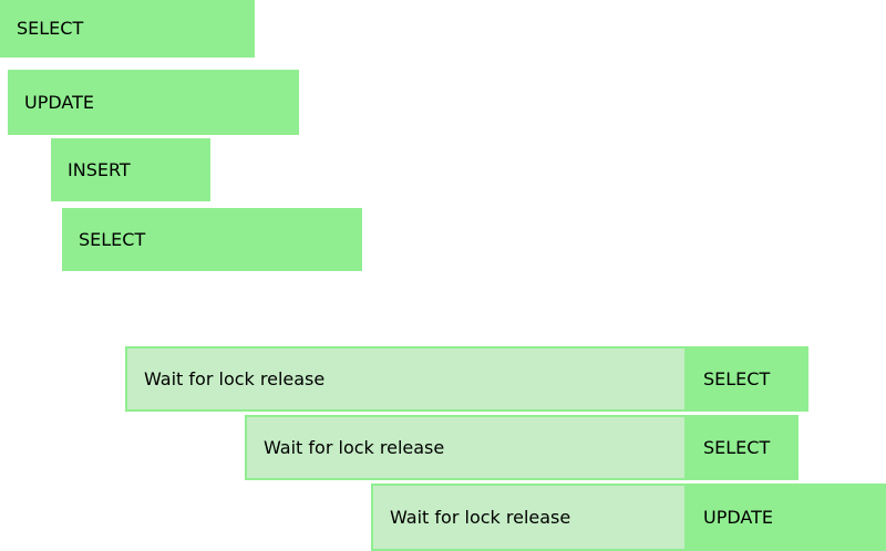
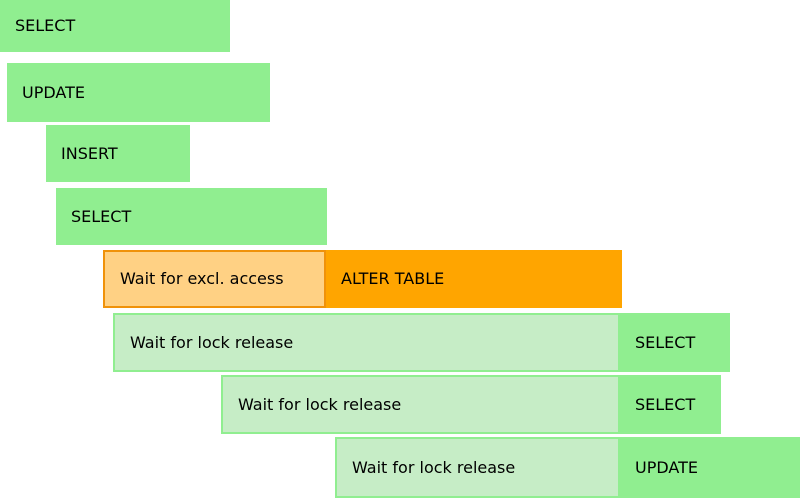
  SELECT
  UPDATE
  INSERT
  SELECT
+ Wait for excl. access
+ ALTER TABLE
  Wait for lock release
  SELECT
  Wait for lock release
  SELECT
  Wait for lock release
  UPDATE
